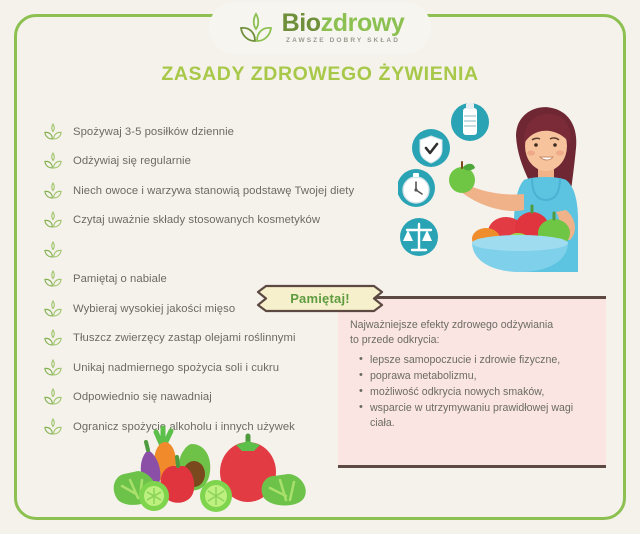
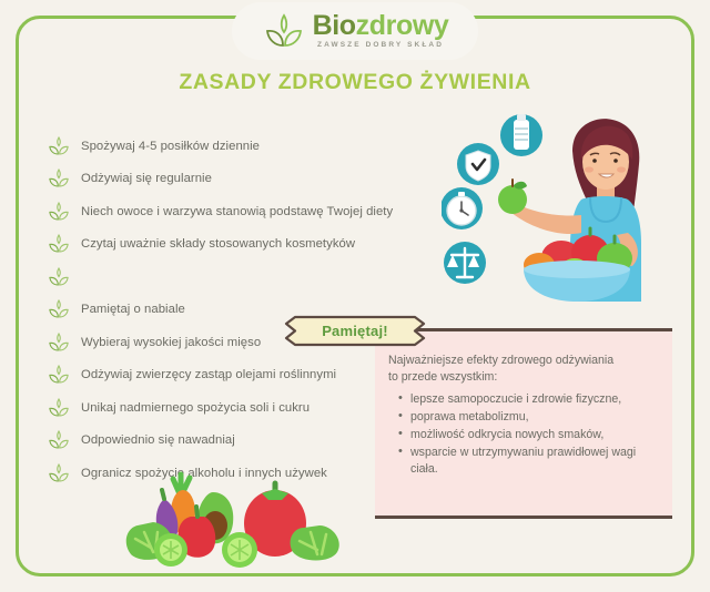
  Biozdrowy
  ZASADY ZDROWEGO ŻYWIENIA
- Spożywaj 3-5 posiłków dziennie
+ Spożywaj 4-5 posiłków dziennie
  Odżywiaj się regularnie
  Niech owoce i warzywa stanowią podstawę Twojej diety
  Czytaj uważnie składy stosowanych kosmetyków
  Pamiętaj o nabiale
  Wybieraj wysokiej jakości mięso
- Tłuszcz zwierzęcy zastąp olejami roślinnymi
+ Odżywiaj zwierzęcy zastąp olejami roślinnymi
  Unikaj nadmiernego spożycia soli i cukru
  Odpowiednio się nawadniaj
  Ogranicz spożyci alkoholu i innych używek
  Pamiętaj!
- Najważniejsze efekty zdrowego odżywiania to przede odkrycia:
+ Najważniejsze efekty zdrowego odżywiania to przede wszystkim:
  lepsze samopoczucie i zdrowie fizyczne,
  poprawa metabolizmu,
  możliwość odkrycia nowych smaków,
  wsparcie w utrzymywaniu prawidłowej wagi ciała.
